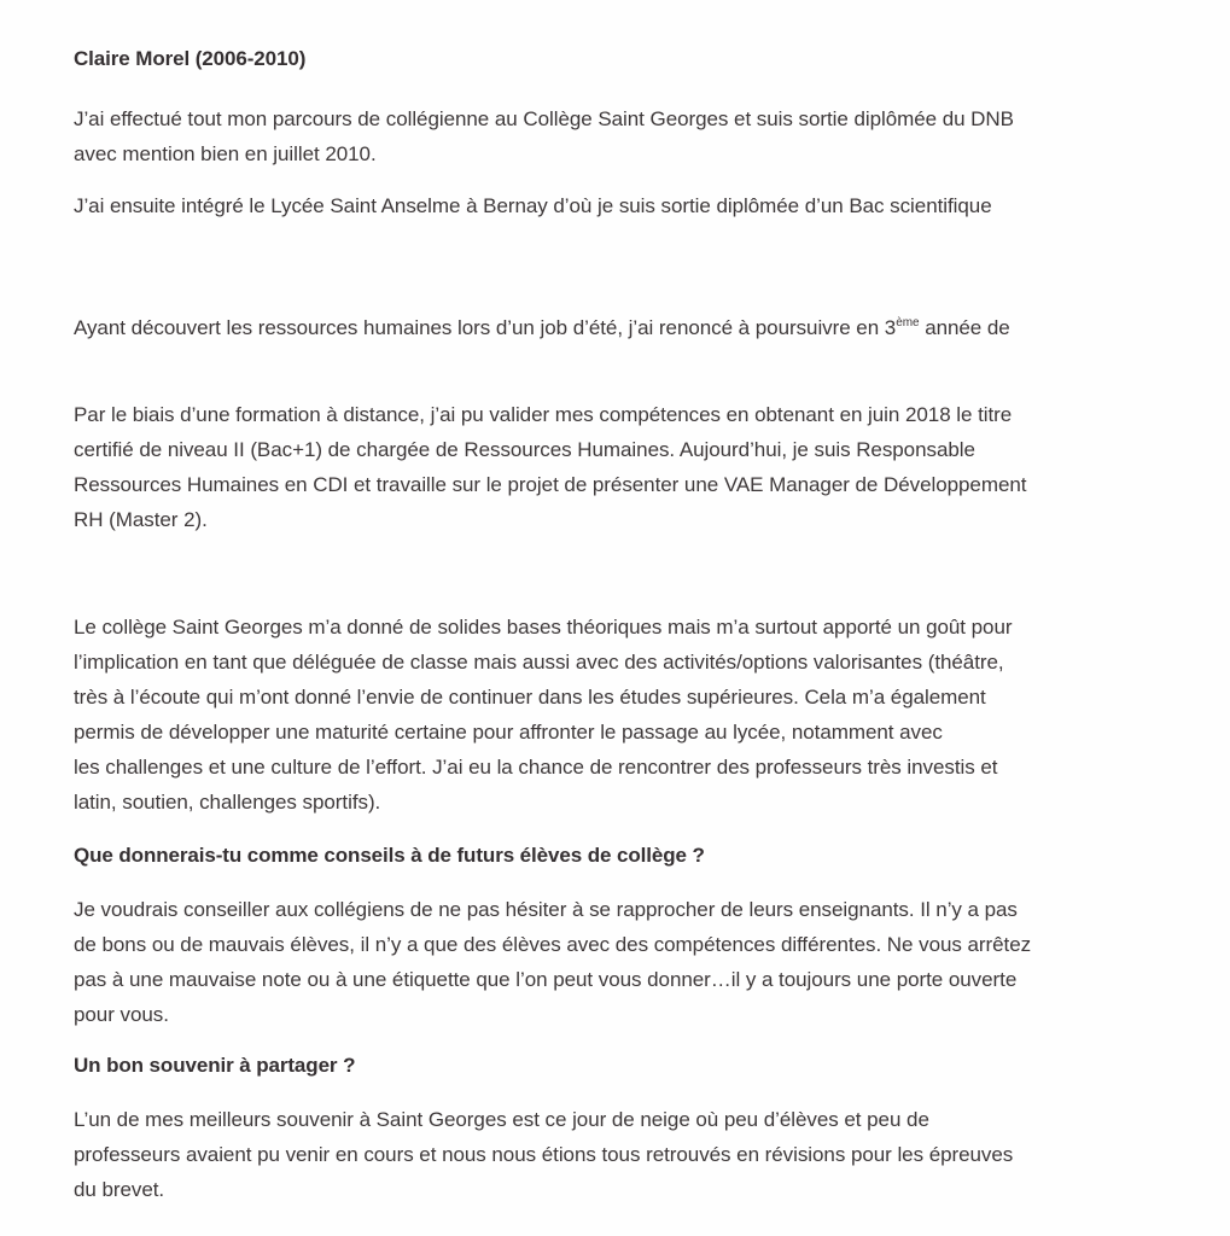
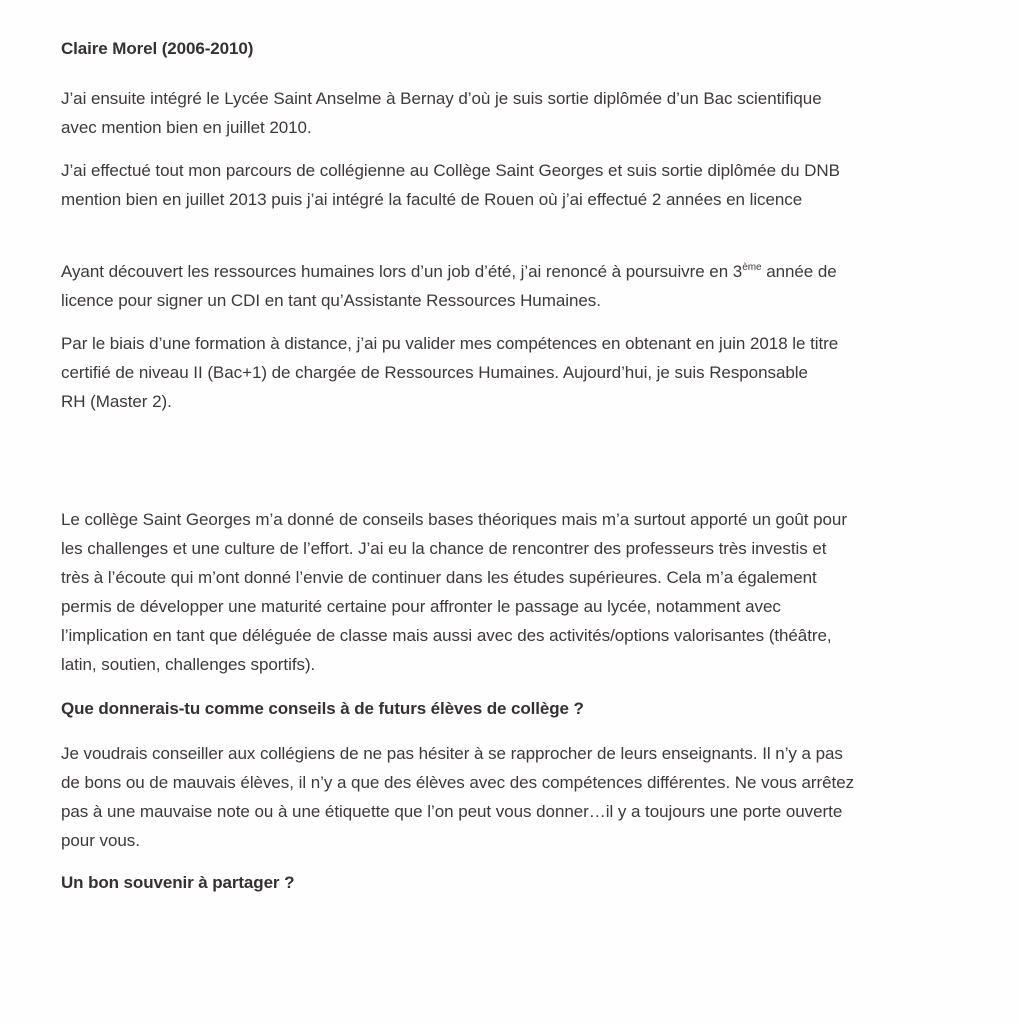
  Claire Morel (2006-2010)
- J’ai effectué tout mon parcours de collégienne au Collège Saint Georges et suis sortie diplômée du DNB
+ J’ai ensuite intégré le Lycée Saint Anselme à Bernay d’où je suis sortie diplômée d’un Bac scientifique
  avec mention bien en juillet 2010.
- J’ai ensuite intégré le Lycée Saint Anselme à Bernay d’où je suis sortie diplômée d’un Bac scientifique
+ J’ai effectué tout mon parcours de collégienne au Collège Saint Georges et suis sortie diplômée du DNB
+ mention bien en juillet 2013 puis j’ai intégré la faculté de Rouen où j’ai effectué 2 années en licence
  Ayant découvert les ressources humaines lors d’un job d’été, j’ai renoncé à poursuivre en 3ème année de
+ licence pour signer un CDI en tant qu’Assistante Ressources Humaines.
  Par le biais d’une formation à distance, j’ai pu valider mes compétences en obtenant en juin 2018 le titre
  certifié de niveau II (Bac+1) de chargée de Ressources Humaines. Aujourd’hui, je suis Responsable
- Ressources Humaines en CDI et travaille sur le projet de présenter une VAE Manager de Développement
  RH (Master 2).
- Le collège Saint Georges m’a donné de solides bases théoriques mais m’a surtout apporté un goût pour
+ Le collège Saint Georges m’a donné de conseils bases théoriques mais m’a surtout apporté un goût pour
- l’implication en tant que déléguée de classe mais aussi avec des activités/options valorisantes (théâtre,
+ les challenges et une culture de l’effort. J’ai eu la chance de rencontrer des professeurs très investis et
  très à l’écoute qui m’ont donné l’envie de continuer dans les études supérieures. Cela m’a également
  permis de développer une maturité certaine pour affronter le passage au lycée, notamment avec
- les challenges et une culture de l’effort. J’ai eu la chance de rencontrer des professeurs très investis et
+ l’implication en tant que déléguée de classe mais aussi avec des activités/options valorisantes (théâtre,
  latin, soutien, challenges sportifs).
  Que donnerais-tu comme conseils à de futurs élèves de collège ?
  Je voudrais conseiller aux collégiens de ne pas hésiter à se rapprocher de leurs enseignants. Il n’y a pas
  de bons ou de mauvais élèves, il n’y a que des élèves avec des compétences différentes. Ne vous arrêtez
  pas à une mauvaise note ou à une étiquette que l’on peut vous donner…il y a toujours une porte ouverte
  pour vous.
  Un bon souvenir à partager ?
- L’un de mes meilleurs souvenir à Saint Georges est ce jour de neige où peu d’élèves et peu de
- professeurs avaient pu venir en cours et nous nous étions tous retrouvés en révisions pour les épreuves
- du brevet.
